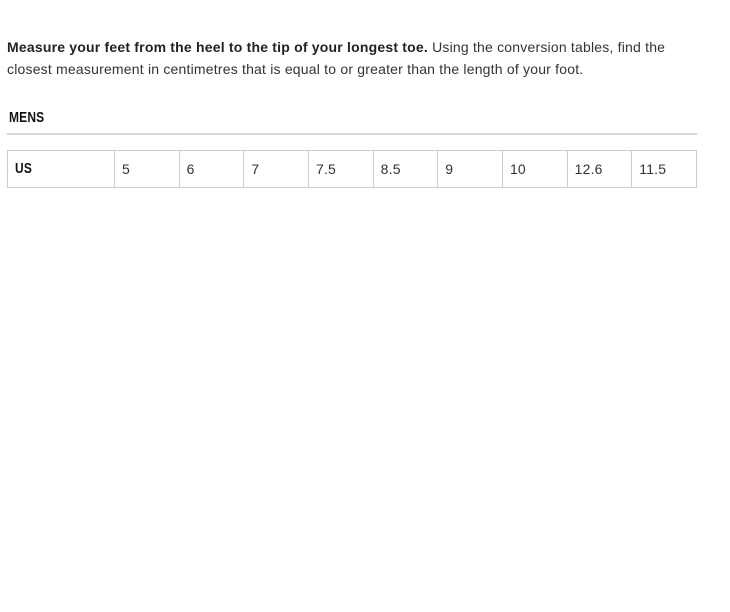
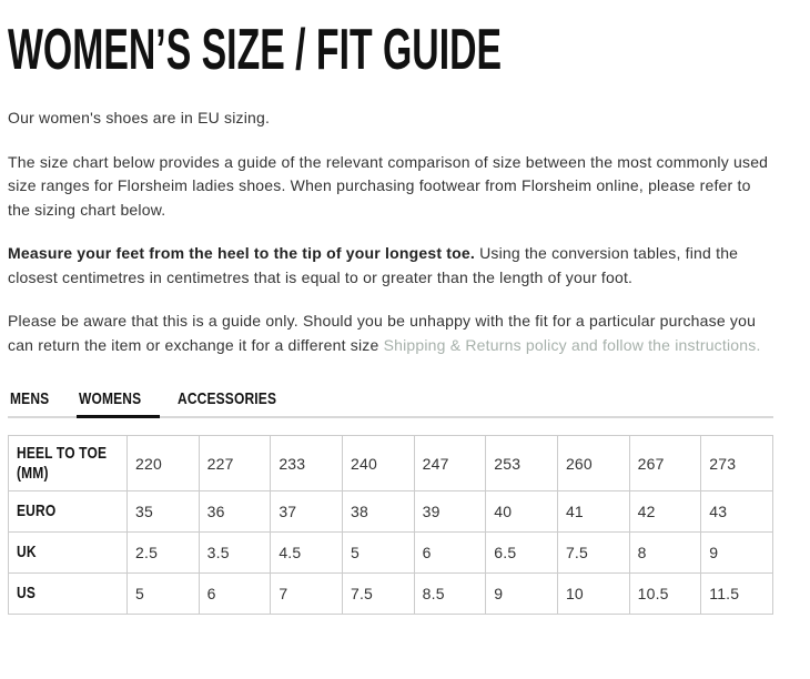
+ WOMEN’S SIZE / FIT GUIDE
+ Our women's shoes are in EU sizing.
+ The size chart below provides a guide of the relevant comparison of size between the most commonly used size ranges for Florsheim ladies shoes. When purchasing footwear from Florsheim online, please refer to the sizing chart below.
- Measure your feet from the heel to the tip of your longest toe. Using the conversion tables, find the closest measurement in centimetres that is equal to or greater than the length of your foot.
+ Measure your feet from the heel to the tip of your longest toe. Using the conversion tables, find the closest centimetres in centimetres that is equal to or greater than the length of your foot.
+ Please be aware that this is a guide only. Should you be unhappy with the fit for a particular purchase you can return the item or exchange it for a different size Shipping & Returns policy and follow the instructions.
  MENS
+ WOMENS
+ ACCESSORIES
+ HEEL TO TOE (MM)	220	227	233	240	247	253	260	267	273
+ EURO	35	36	37	38	39	40	41	42	43
+ UK	2.5	3.5	4.5	5	6	6.5	7.5	8	9
- US	5	6	7	7.5	8.5	9	10	12.6	11.5
+ US	5	6	7	7.5	8.5	9	10	10.5	11.5
